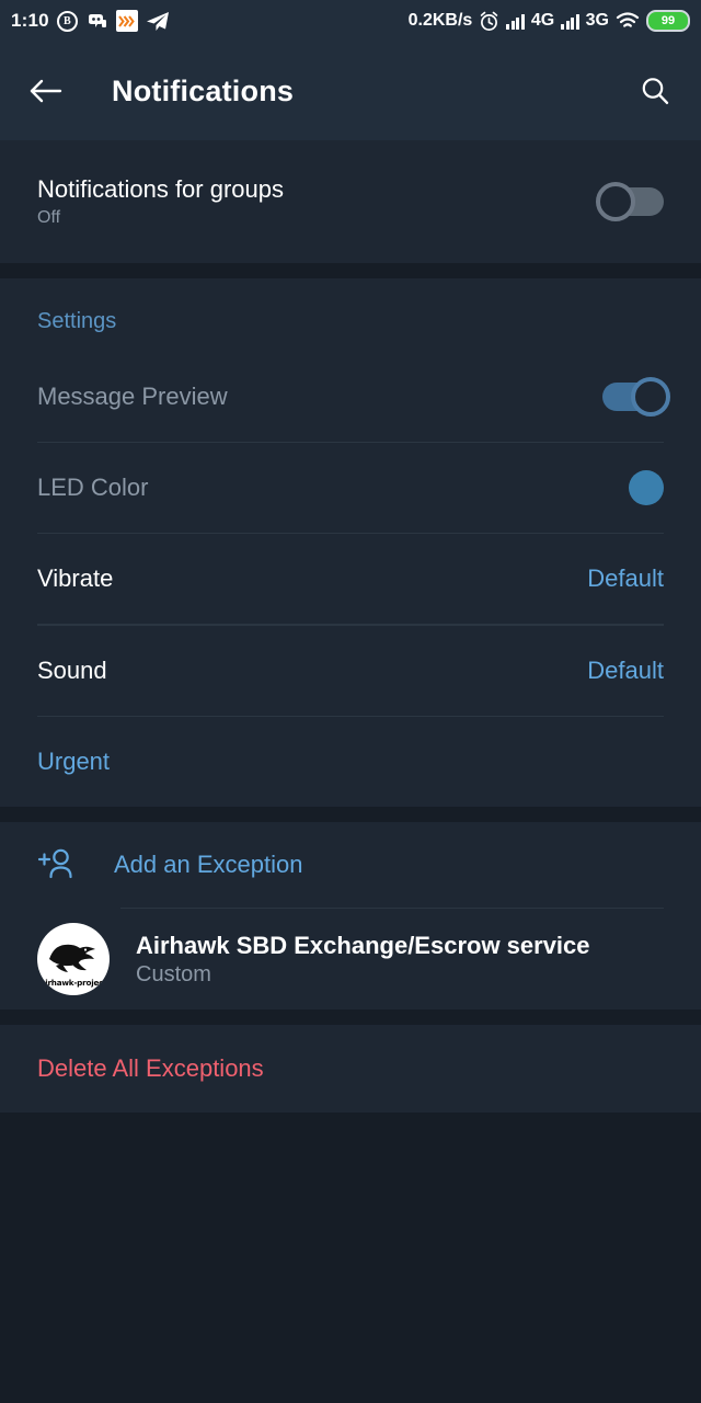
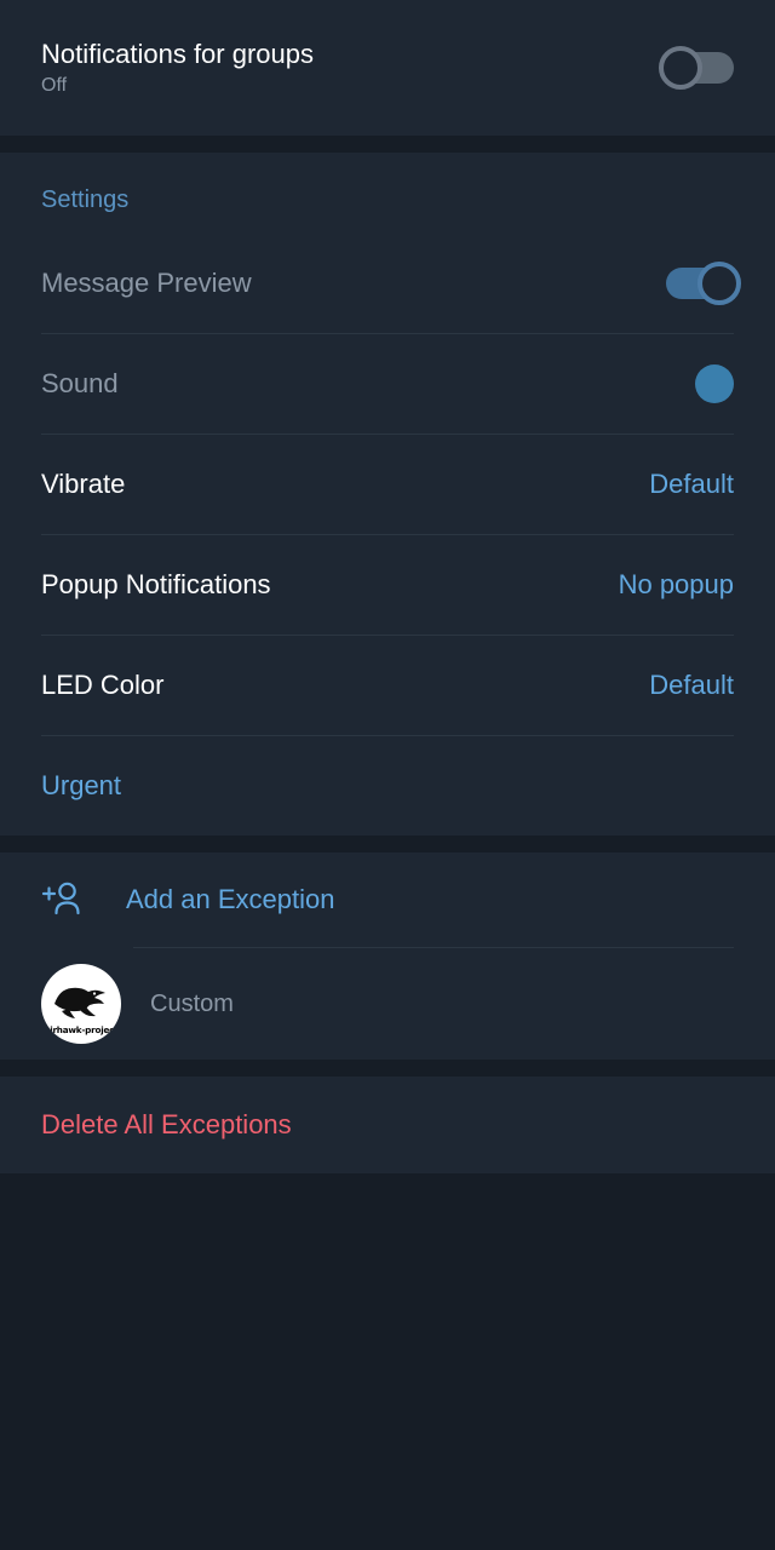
- 1:10
- B
- 0.2KB/s
- 4G
- 3G
- 99
- Notifications
  Notifications for groups
  Off
  Settings
  Message Preview
- LED Color
+ Sound
  Vibrate
  Default
+ Popup Notifications
+ No popup
- Sound
+ LED Color
  Default
  Urgent
  Add an Exception
  airhawk-project
- Airhawk SBD Exchange/Escrow service
  Custom
  Delete All Exceptions
